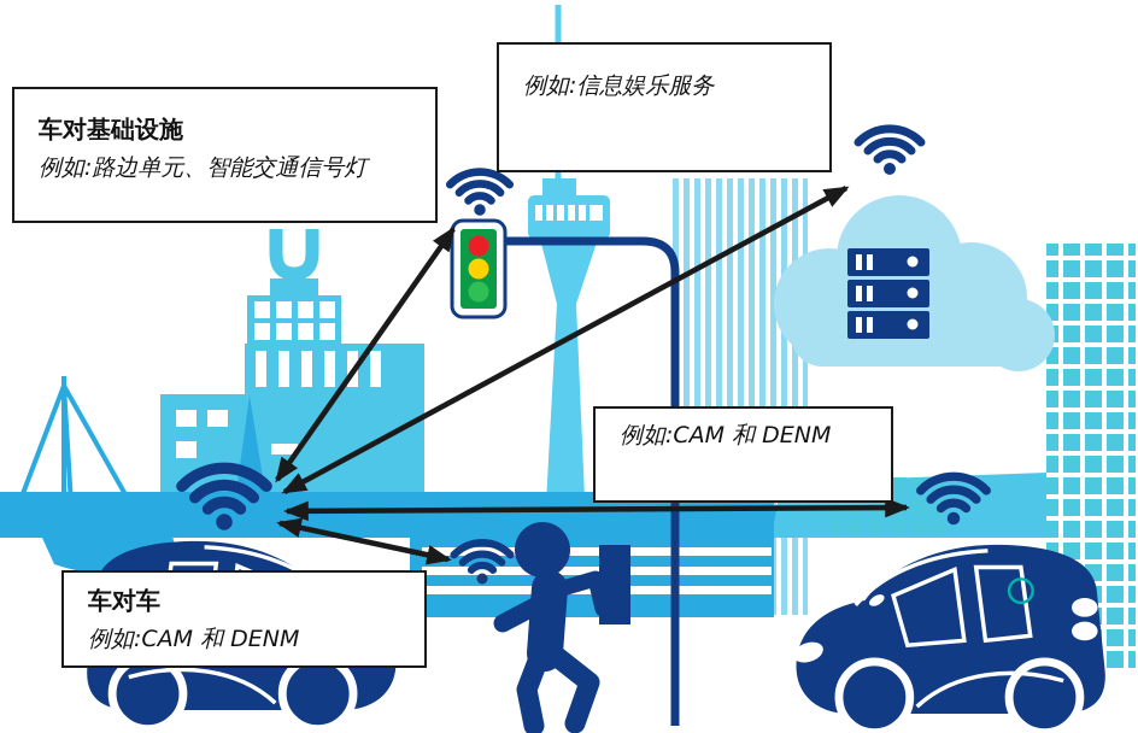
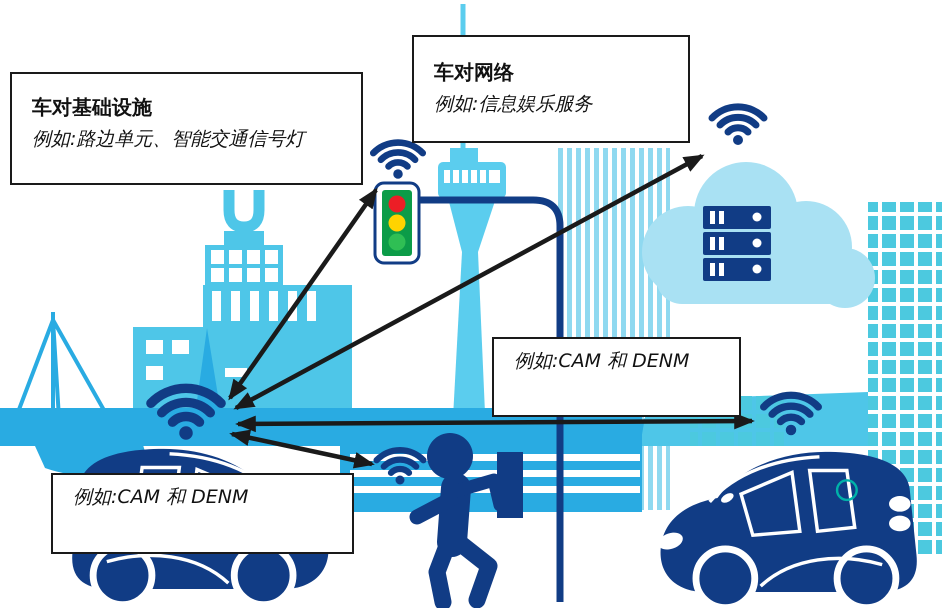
  车对基础设施
  例如:路边单元、智能交通信号灯
+ 车对网络
  例如:信息娱乐服务
  例如:CAM 和 DENM
- 车对车
  例如:CAM 和 DENM
